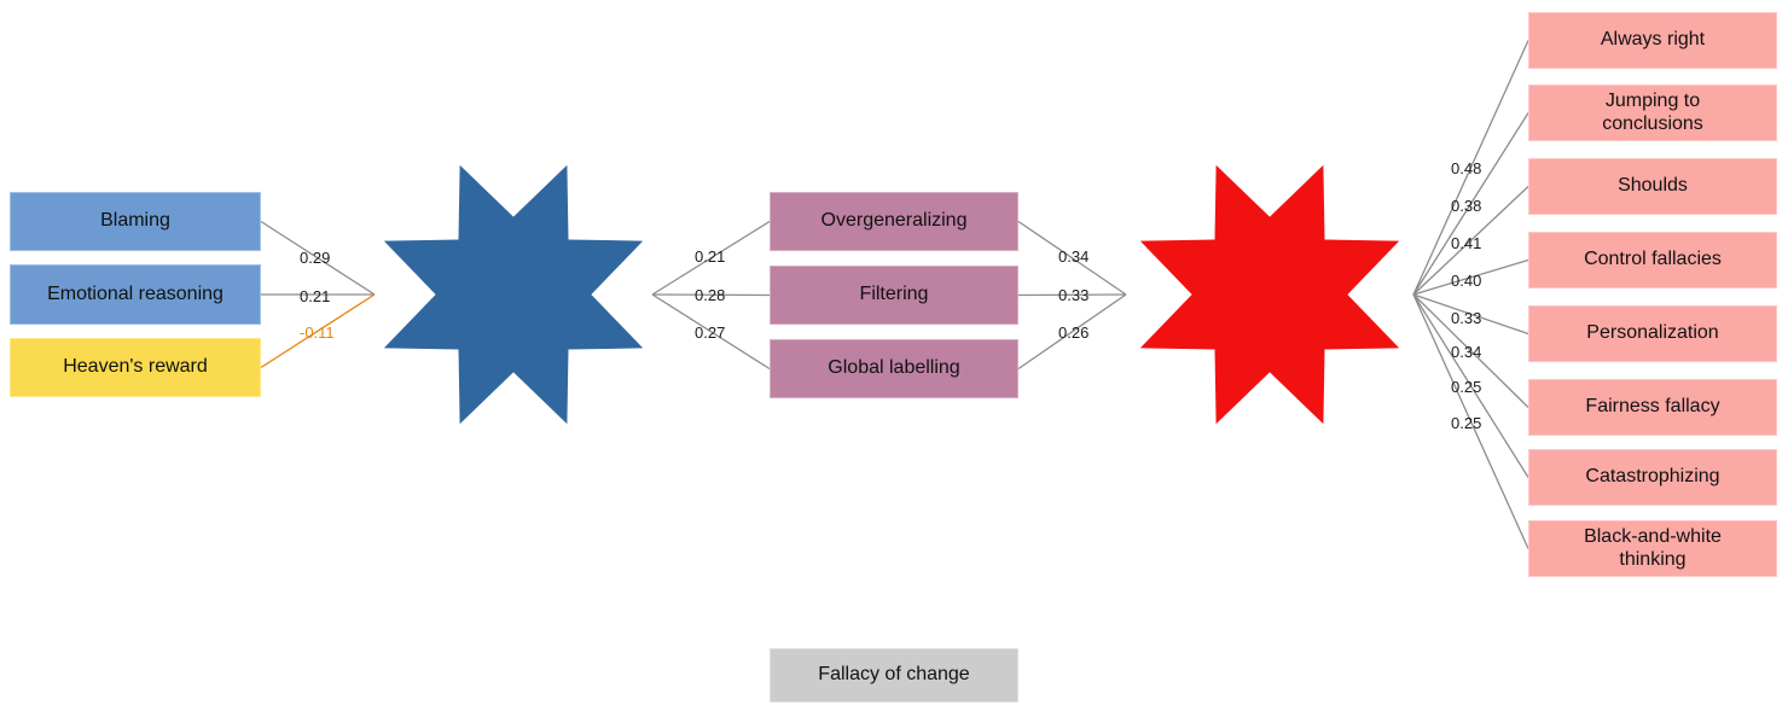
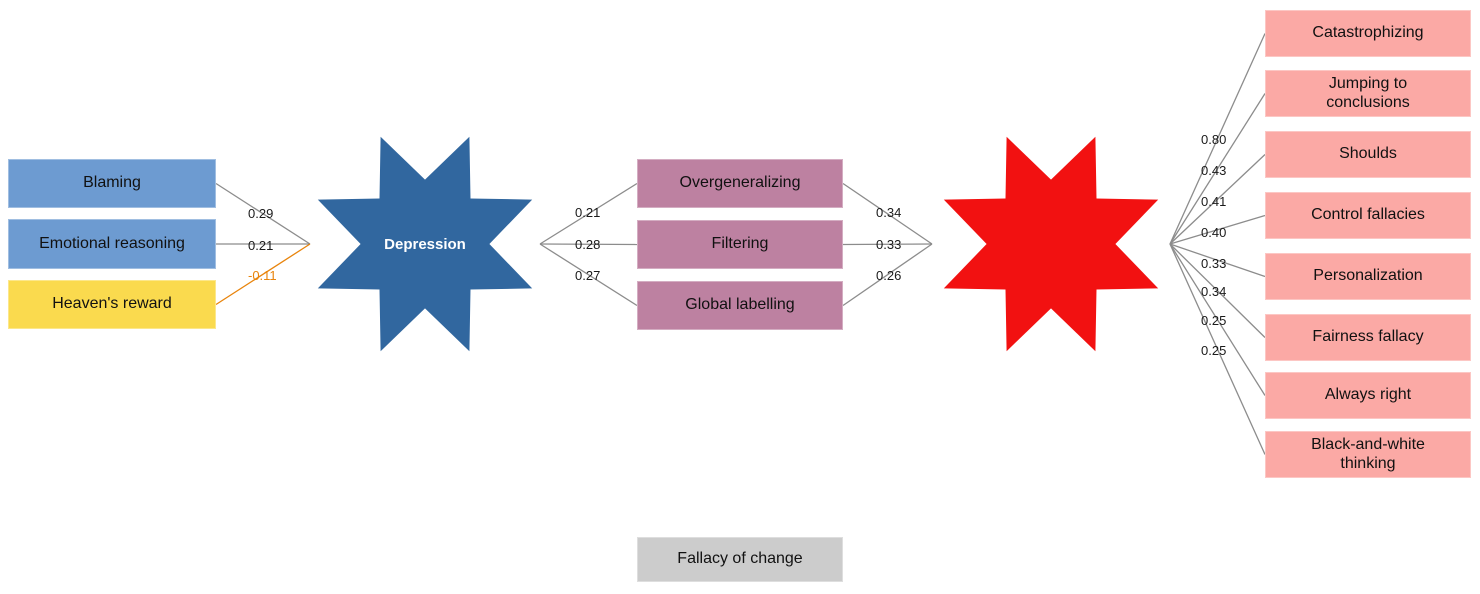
  Blaming
  Emotional reasoning
  Heaven's reward
  Overgeneralizing
  Filtering
  Global labelling
- Always right
+ Catastrophizing
  Jumping to
  conclusions
  Shoulds
  Control fallacies
  Personalization
  Fairness fallacy
- Catastrophizing
+ Always right
  Black-and-white
  thinking
  Fallacy of change
+ Depression
  0.29
  0.21
  -0.11
  0.21
  0.28
  0.27
  0.34
  0.33
  0.26
- 0.48
+ 0.80
- 0.38
+ 0.43
  0.41
  0.40
  0.33
  0.34
  0.25
  0.25
